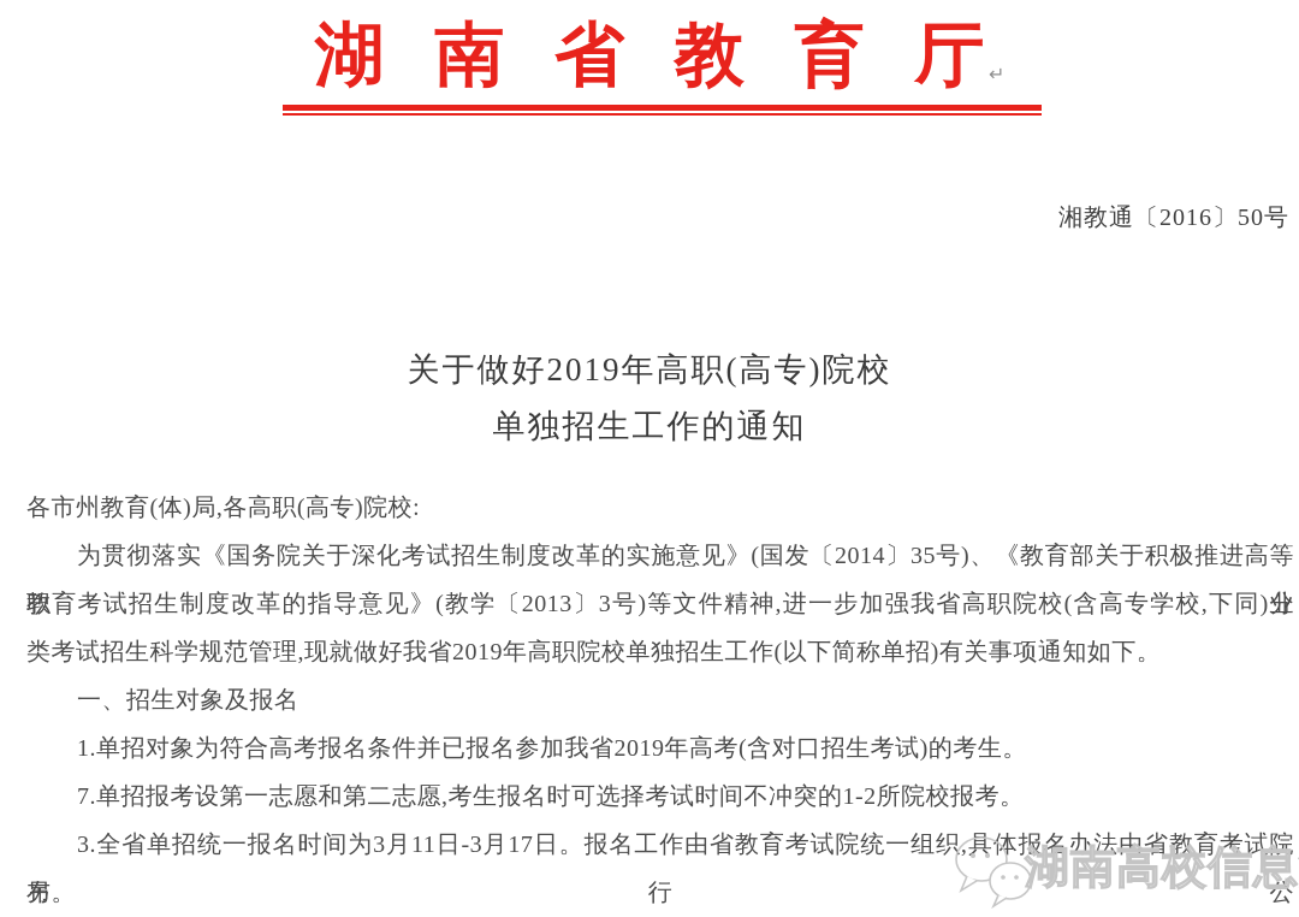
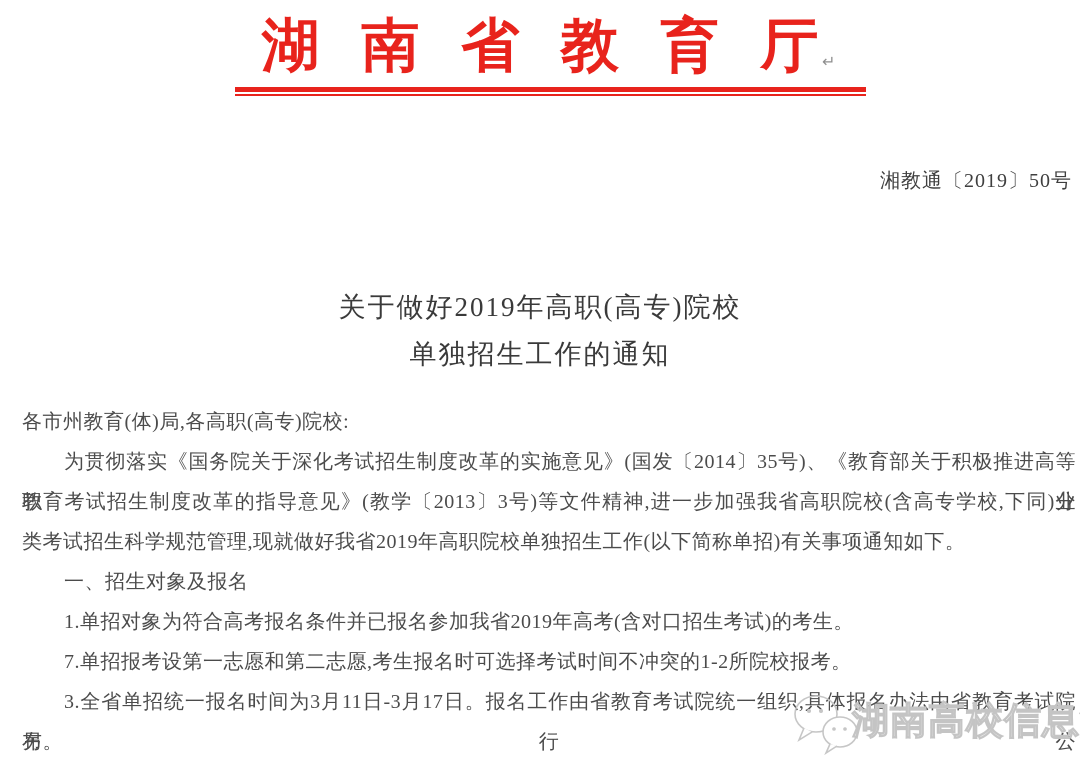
  湖南省教育厅
  ↵
- 湘教通〔2016〕50号
+ 湘教通〔2019〕50号
  关于做好2019年高职(高专)院校
  单独招生工作的通知
  各市州教育(体)局,各高职(高专)院校:
  为贯彻落实《国务院关于深化考试招生制度改革的实施意见》(国发〔2014〕35号)、《教育部关于积极推进高等职业
  教育考试招生制度改革的指导意见》(教学〔2013〕3号)等文件精神,进一步加强我省高职院校(含高专学校,下同)分
  类考试招生科学规范管理,现就做好我省2019年高职院校单独招生工作(以下简称单招)有关事项通知如下。
  一、招生对象及报名
  1.单招对象为符合高考报名条件并已报名参加我省2019年高考(含对口招生考试)的考生。
  7.单招报考设第一志愿和第二志愿,考生报名时可选择考试时间不冲突的1-2所院校报考。
  3.全省单招统一报名时间为3月11日-3月17日。报名工作由省教育考试院统一组织,具体报名办法由省教育考试院另行公
  布。
  湖南高校信息
